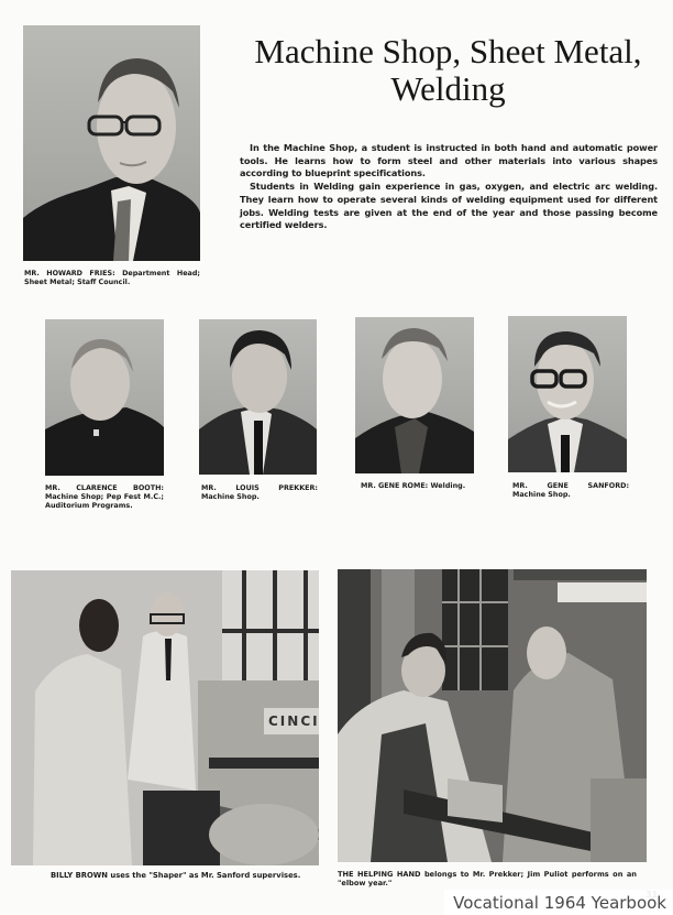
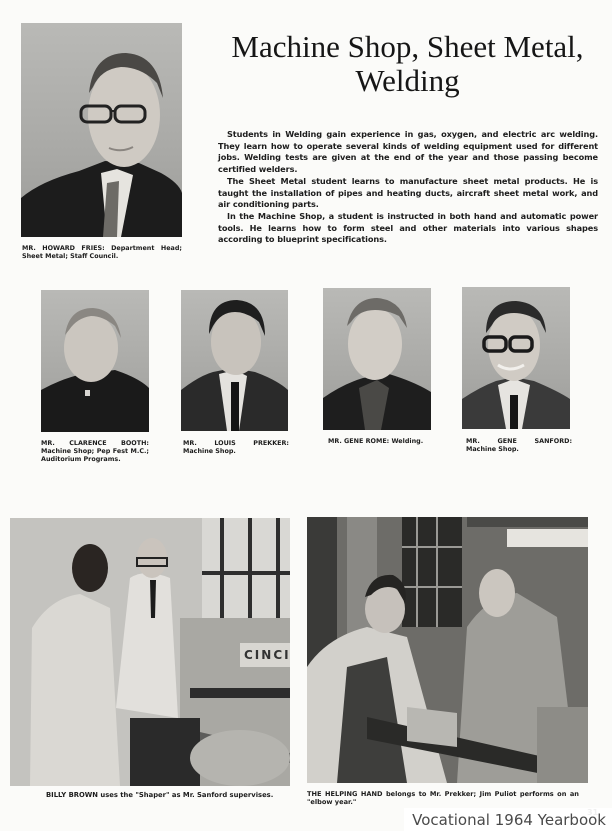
  Machine Shop, Sheet Metal,
  Welding
- In the Machine Shop, a student is instructed in both hand and automatic power tools. He learns how to form steel and other materials into various shapes according to blueprint specifications.
+ Students in Welding gain experience in gas, oxygen, and electric arc welding. They learn how to operate several kinds of welding equipment used for different jobs. Welding tests are given at the end of the year and those passing become certified welders.
+ The Sheet Metal student learns to manufacture sheet metal products. He is taught the installation of pipes and heating ducts, aircraft sheet metal work, and air conditioning parts.
- Students in Welding gain experience in gas, oxygen, and electric arc welding. They learn how to operate several kinds of welding equipment used for different jobs. Welding tests are given at the end of the year and those passing become certified welders.
+ In the Machine Shop, a student is instructed in both hand and automatic power tools. He learns how to form steel and other materials into various shapes according to blueprint specifications.
  MR. HOWARD FRIES: Department Head; Sheet Metal; Staff Council.
  MR. CLARENCE BOOTH: Machine Shop; Pep Fest M.C.; Auditorium Programs.
  MR. LOUIS PREKKER: Machine Shop.
  MR. GENE ROME: Welding.
  MR. GENE SANFORD: Machine Shop.
  CINCI
  BILLY BROWN uses the "Shaper" as Mr. Sanford supervises.
  THE HELPING HAND belongs to Mr. Prekker; Jim Puliot performs on an "elbow year."
  Vocational 1964 Yearbook
